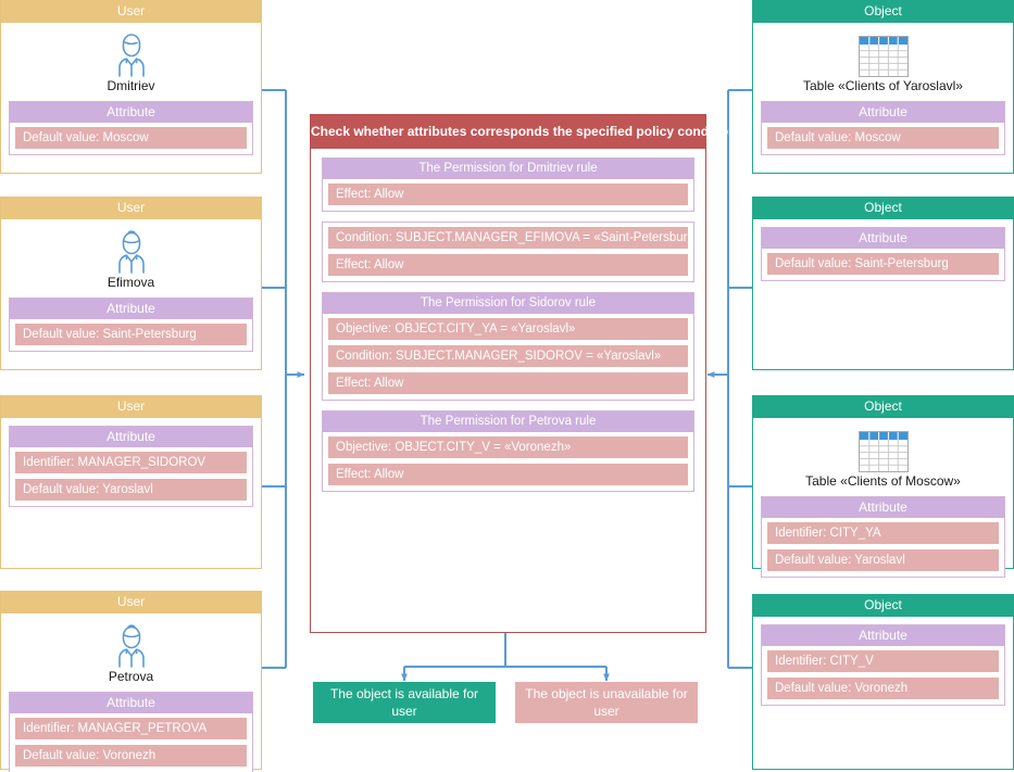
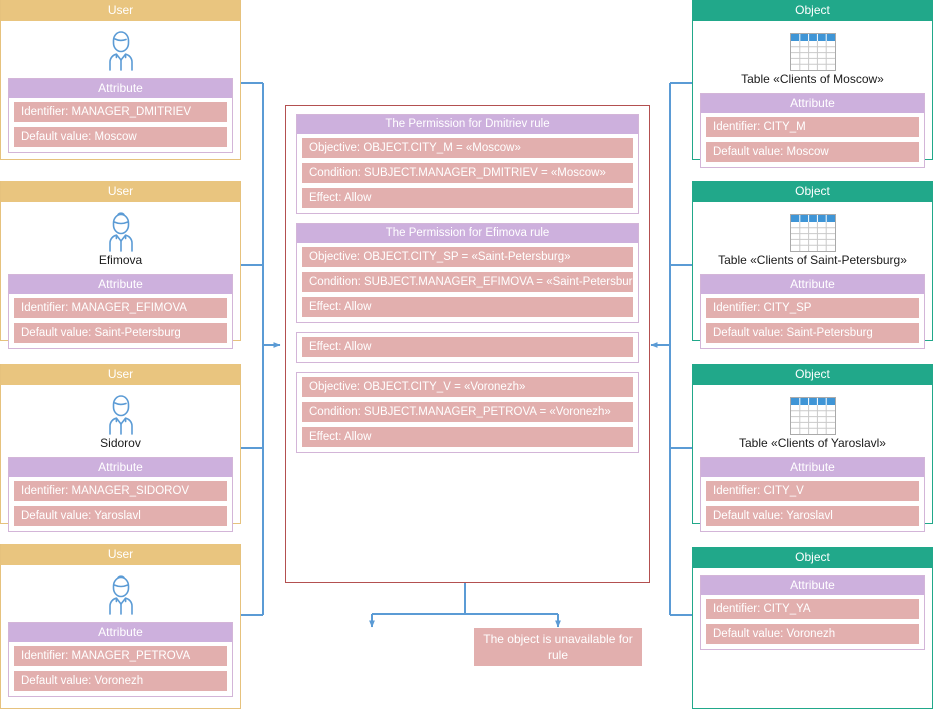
  User
- Dmitriev
  Attribute
+ Identifier: MANAGER_DMITRIEV
  Default value: Moscow
  User
  Efimova
  Attribute
+ Identifier: MANAGER_EFIMOVA
  Default value: Saint-Petersburg
  User
+ Sidorov
  Attribute
  Identifier: MANAGER_SIDOROV
  Default value: Yaroslavl
  User
- Petrova
  Attribute
  Identifier: MANAGER_PETROVA
  Default value: Voronezh
  Object
- Table «Clients of Yaroslavl»
+ Table «Clients of Moscow»
  Attribute
+ Identifier: CITY_M
  Default value: Moscow
  Object
+ Table «Clients of Saint-Petersburg»
  Attribute
+ Identifier: CITY_SP
  Default value: Saint-Petersburg
  Object
- Table «Clients of Moscow»
+ Table «Clients of Yaroslavl»
  Attribute
- Identifier: CITY_YA
+ Identifier: CITY_V
  Default value: Yaroslavl
  Object
  Attribute
- Identifier: CITY_V
+ Identifier: CITY_YA
  Default value: Voronezh
- Check whether attributes corresponds the specified policy conditions
  The Permission for Dmitriev rule
+ Objective: OBJECT.CITY_M = «Moscow»
+ Condition: SUBJECT.MANAGER_DMITRIEV = «Moscow»
  Effect: Allow
+ The Permission for Efimova rule
+ Objective: OBJECT.CITY_SP = «Saint-Petersburg»
  Condition: SUBJECT.MANAGER_EFIMOVA = «Saint-Petersbur
  Effect: Allow
- The Permission for Sidorov rule
- Objective: OBJECT.CITY_YA = «Yaroslavl»
- Condition: SUBJECT.MANAGER_SIDOROV = «Yaroslavl»
  Effect: Allow
- The Permission for Petrova rule
  Objective: OBJECT.CITY_V = «Voronezh»
+ Condition: SUBJECT.MANAGER_PETROVA = «Voronezh»
  Effect: Allow
- The object is available for user
- The object is unavailable for user
+ The object is unavailable for rule
